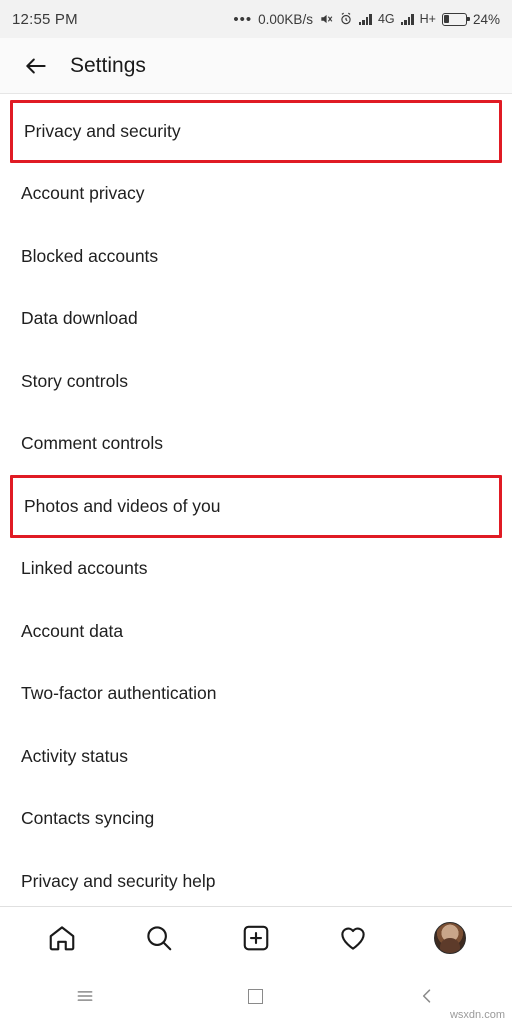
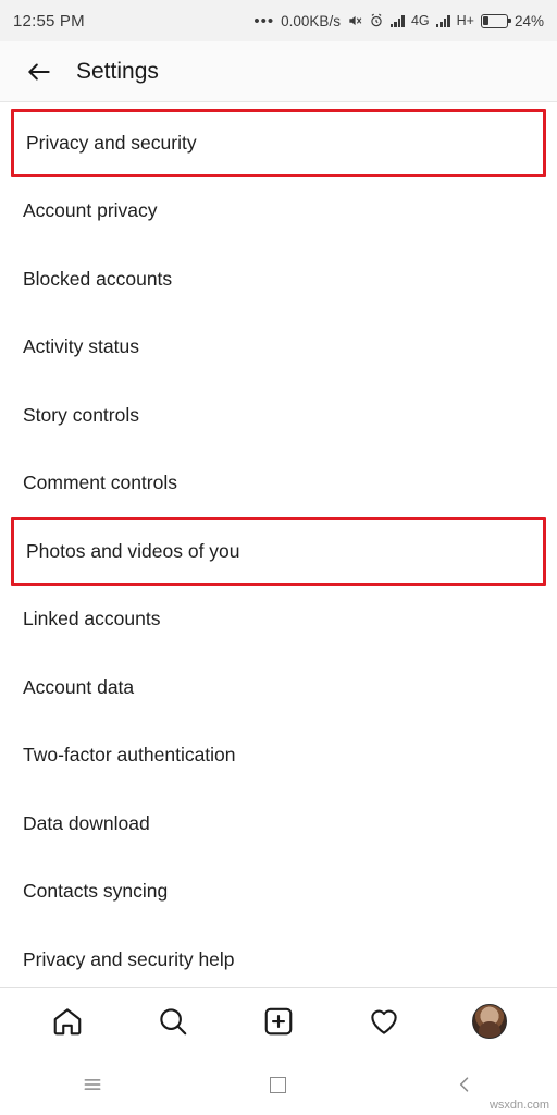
  12:55 PM
  •••
  0.00KB/s
  4G
  H+
  24%
  Settings
  Privacy and security
  Account privacy
  Blocked accounts
- Data download
+ Activity status
  Story controls
  Comment controls
  Photos and videos of you
  Linked accounts
  Account data
  Two-factor authentication
- Activity status
+ Data download
  Contacts syncing
  Privacy and security help
  wsxdn.com
